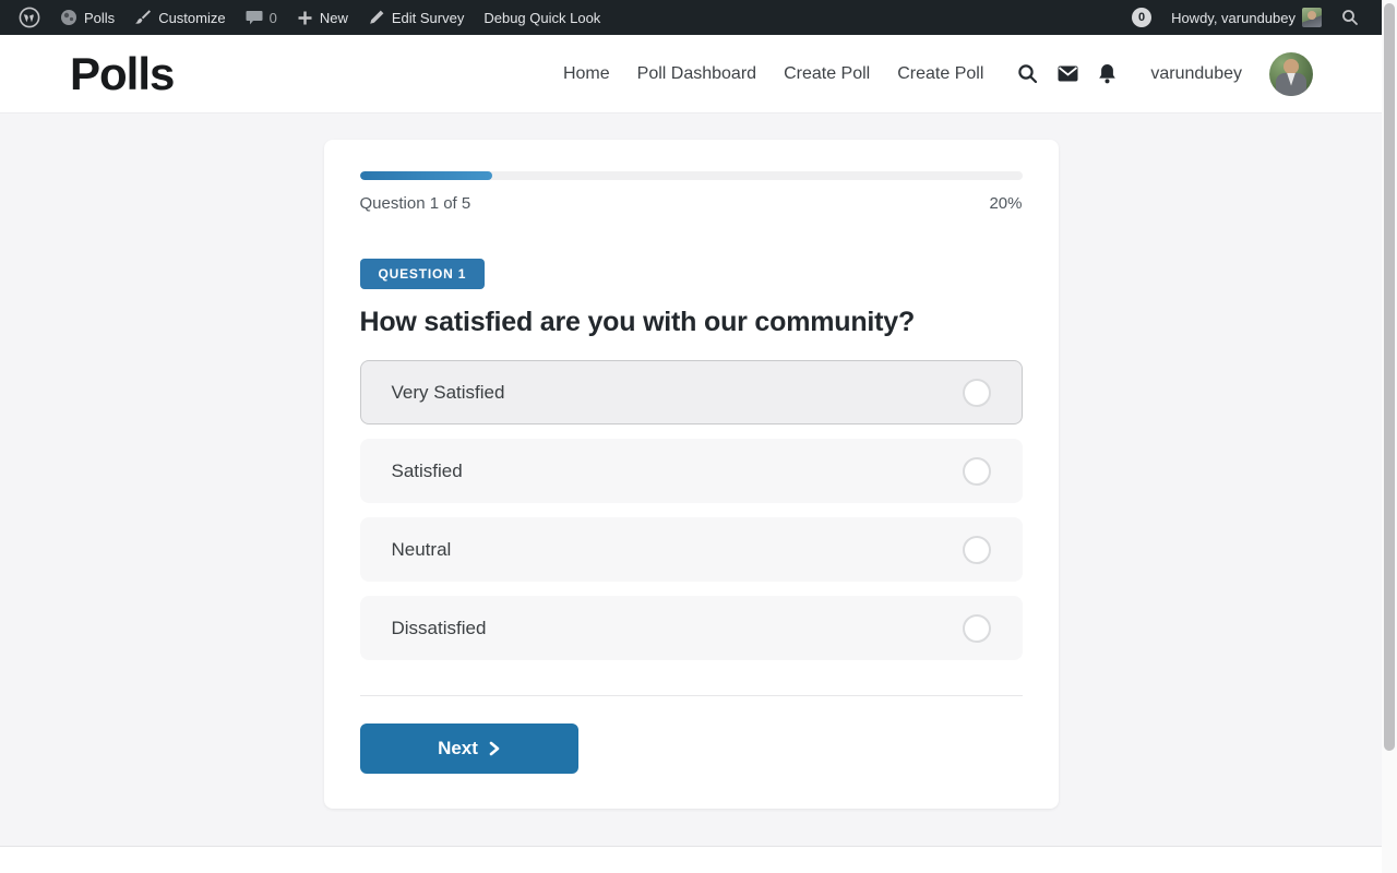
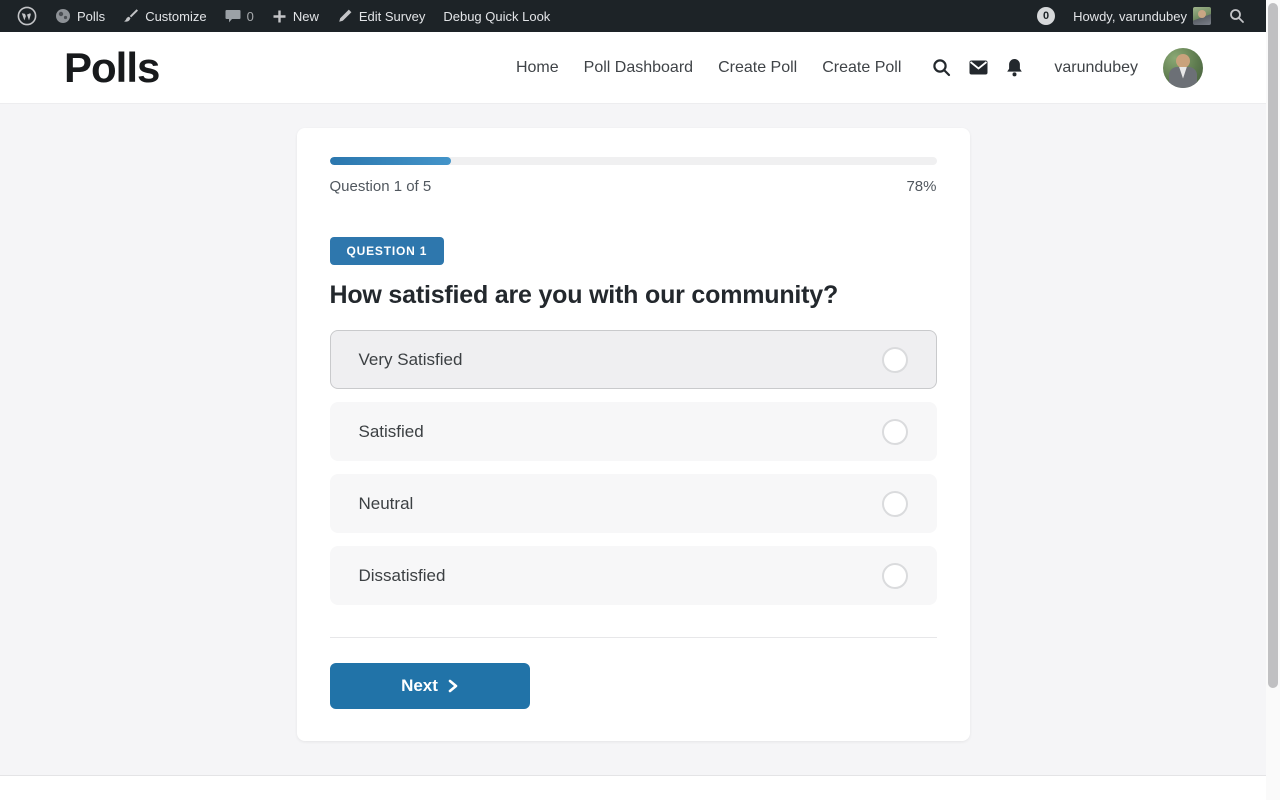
  Polls
  Customize
  0
  New
  Edit Survey
  Debug Quick Look
  0
  Howdy, varundubey
  Polls
  Home
  Poll Dashboard
  Create Poll
  Create Poll
  varundubey
  Question 1 of 5
- 20%
+ 78%
  QUESTION 1
  How satisfied are you with our community?
  Very Satisfied
  Satisfied
  Neutral
  Dissatisfied
  Next
